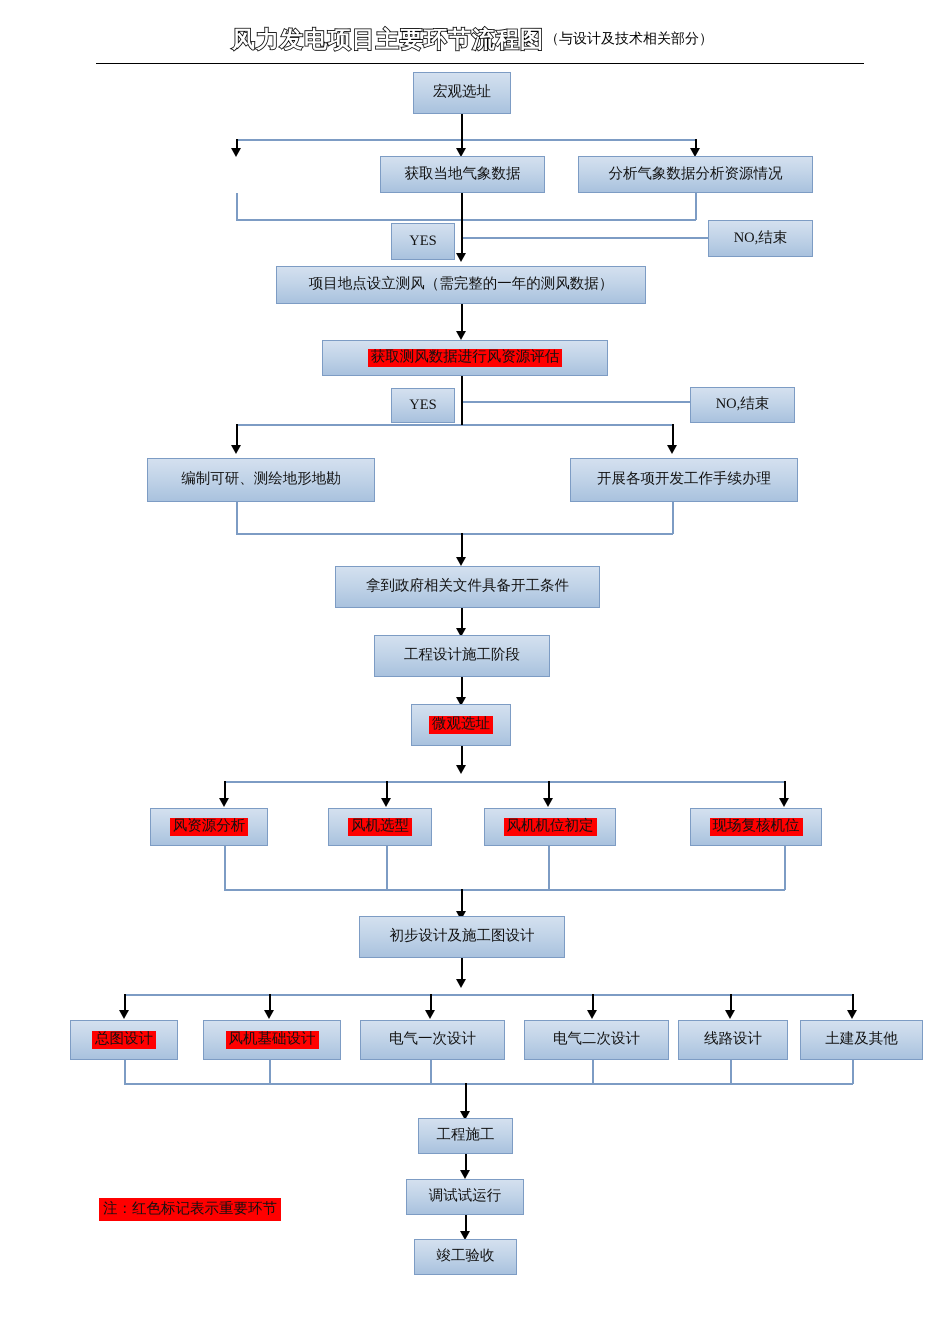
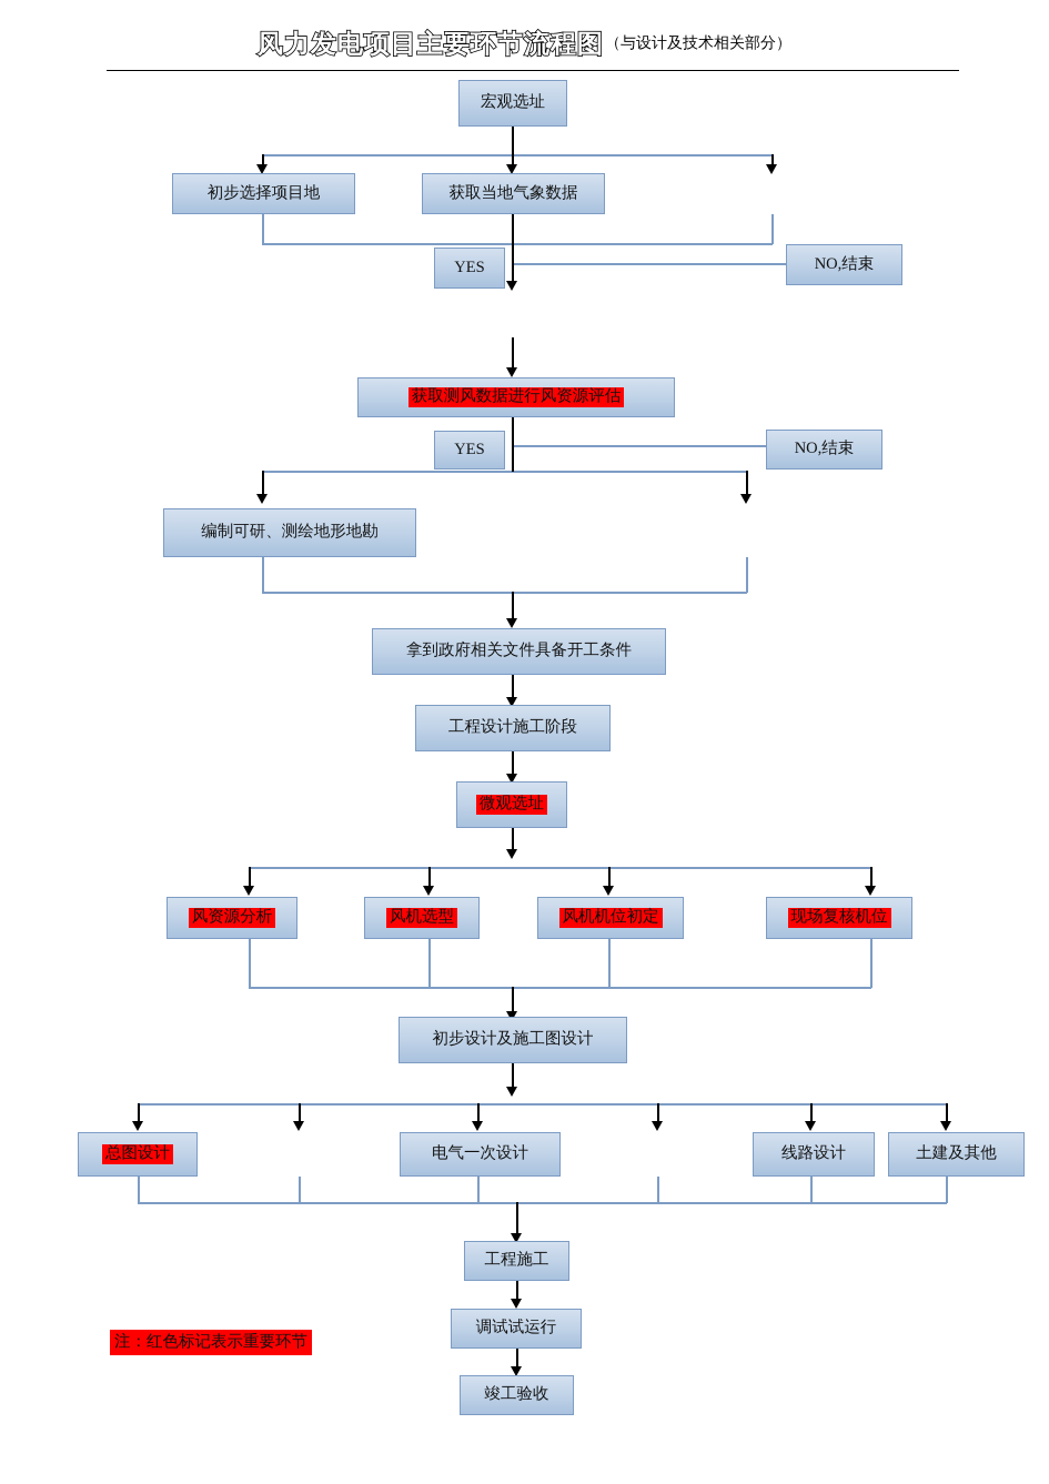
  风力发电项目主要环节流程图（与设计及技术相关部分）
  宏观选址
+ 初步选择项目地
  获取当地气象数据
- 分析气象数据分析资源情况
  YES
  NO,结束
- 项目地点设立测风（需完整的一年的测风数据）
  获取测风数据进行风资源评估
  YES
  NO,结束
  编制可研、测绘地形地勘
- 开展各项开发工作手续办理
  拿到政府相关文件具备开工条件
  工程设计施工阶段
  微观选址
  风资源分析
  风机选型
  风机机位初定
  现场复核机位
  初步设计及施工图设计
  总图设计
- 风机基础设计
  电气一次设计
- 电气二次设计
  线路设计
  土建及其他
  工程施工
  调试试运行
  竣工验收
  注：红色标记表示重要环节
